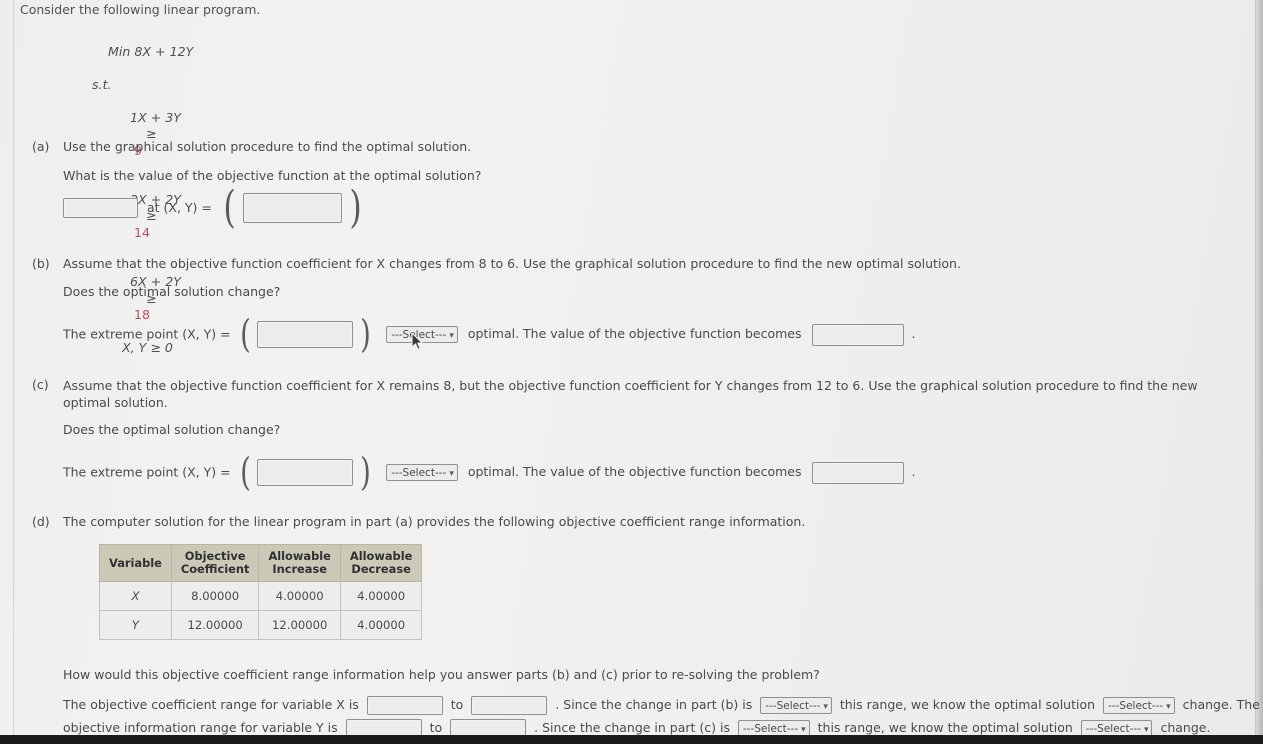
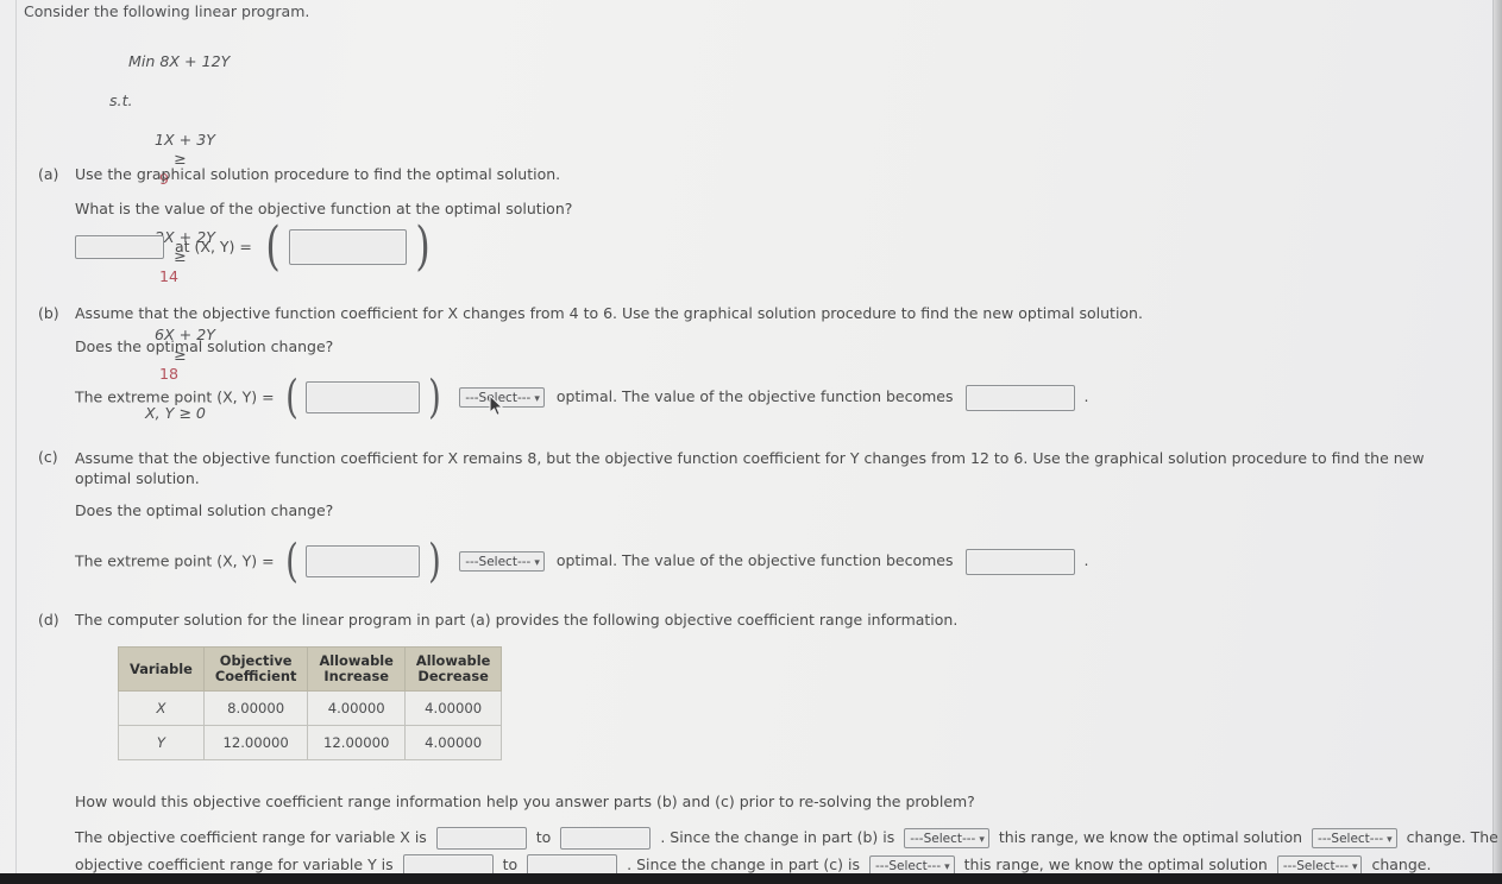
  Consider the following linear program.
  Min 8X + 12Y
  s.t.
  1X + 3Y ≥ 9
  X + 2Y ≥ 14
  6X + 2Y ≥ 18
  X, Y ≥ 0
  (a)
  Use the graphical solution procedure to find the optimal solution.
  What is the value of the objective function at the optimal solution?
  at (X, Y) = ( )
  (b)
- Assume that the objective function coefficient for X changes from 8 to 6. Use the graphical solution procedure to find the new optimal solution.
+ Assume that the objective function coefficient for X changes from 4 to 6. Use the graphical solution procedure to find the new optimal solution.
  Does the optimal solution change?
  The extreme point (X, Y) = ( ) ---Slect--- ▾ optimal. The value of the objective function becomes .
  (c)
  Assume that the objective function coefficient for X remains 8, but the objective function coefficient for Y changes from 12 to 6. Use the graphical solution procedure to find the new optimal solution.
  Does the optimal solution change?
  The extreme point (X, Y) = ( ) ---Select--- ▾ optimal. The value of the objective function becomes .
  (d)
  The computer solution for the linear program in part (a) provides the following objective coefficient range information.
  Variable	Objective Coefficient	Allowable Increase	Allowable Decrease
  X	8.00000	4.00000	4.00000
  Y	12.00000	12.00000	4.00000
  How would this objective coefficient range information help you answer parts (b) and (c) prior to re-solving the problem?
  The objective coefficient range for variable X is to . Since the change in part (b) is ---Select--- ▾ this range, we know the optimal solution ---Select--- ▾ change. The
- objective information range for variable Y is to . Since the change in part (c) is ---Select--- ▾ this range, we know the optimal solution ---Select--- ▾ change.
+ objective coefficient range for variable Y is to . Since the change in part (c) is ---Select--- ▾ this range, we know the optimal solution ---Select--- ▾ change.
